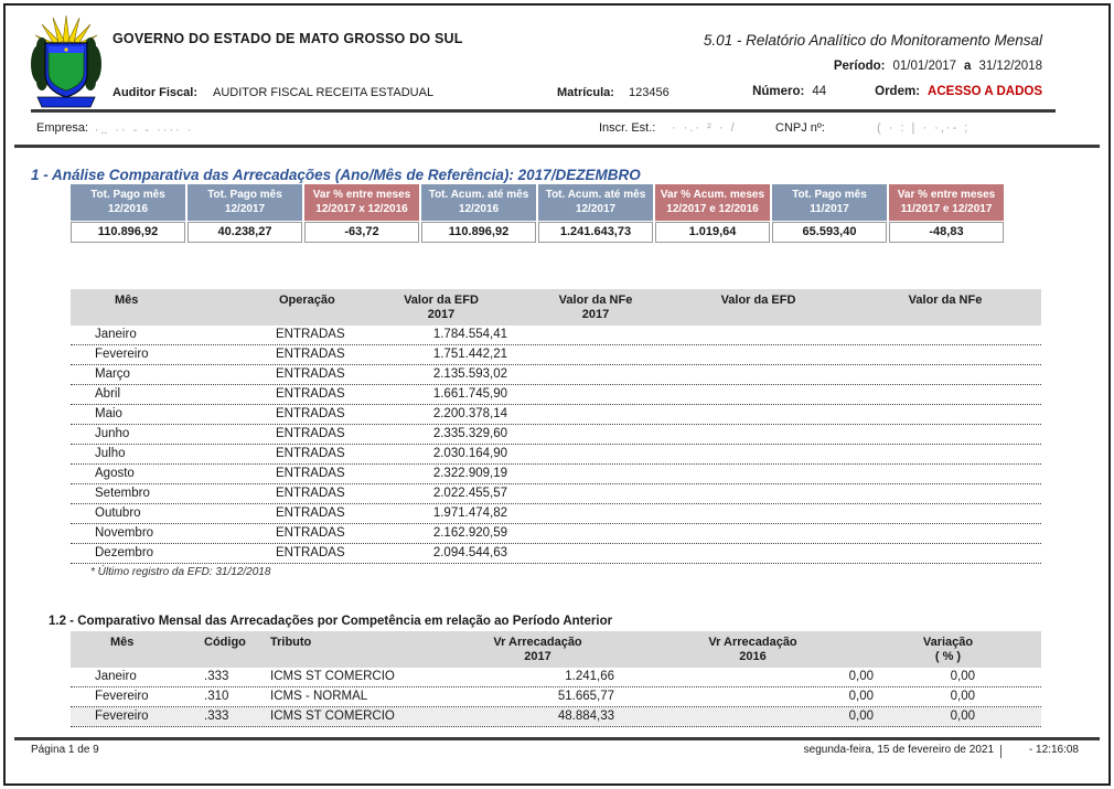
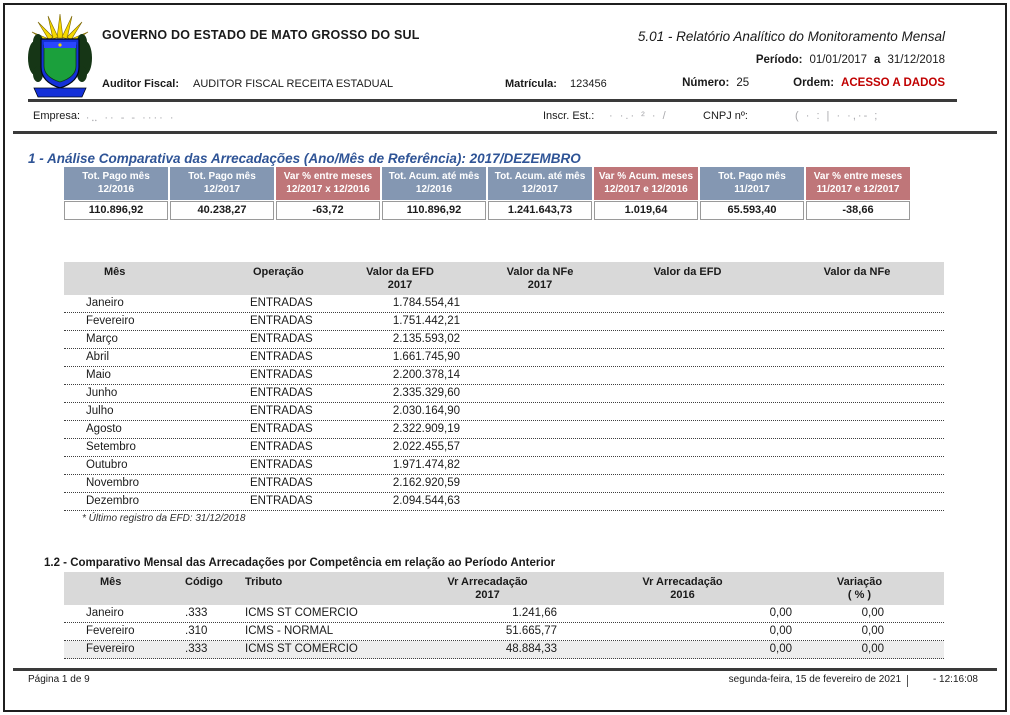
  GOVERNO DO ESTADO DE MATO GROSSO DO SUL
  Auditor Fiscal:
  AUDITOR FISCAL RECEITA ESTADUAL
  Matrícula:
  123456
  5.01 - Relatório Analítico do Monitoramento Mensal
  Período:
  01/01/2017
  a
  31/12/2018
  Número:
- 44
+ 25
  Ordem:
  ACESSO A DADOS
  Empresa:
  · ·‥ ·· ‐ ‐ ···· ·
  Inscr. Est.:
  · ·.· ² · /
  CNPJ nº:
  ( · : | · ·,·‐ ;
  1 - Análise Comparativa das Arrecadações (Ano/Mês de Referência): 2017/DEZEMBRO
  Tot. Pago mês
  12/2016
  Tot. Pago mês
  12/2017
  Var % entre meses
  12/2017 x 12/2016
  Tot. Acum. até mês
  12/2016
  Tot. Acum. até mês
  12/2017
  Var % Acum. meses
  12/2017 e 12/2016
  Tot. Pago mês
  11/2017
  Var % entre meses
  11/2017 e 12/2017
  110.896,92
  40.238,27
  -63,72
  110.896,92
  1.241.643,73
  1.019,64
  65.593,40
- -48,83
+ -38,66
  Mês
  Operação
  Valor da EFD
  2017
  Valor da NFe
  2017
  Valor da EFD
  Valor da NFe
  Janeiro
  ENTRADAS
  1.784.554,41
  Fevereiro
  ENTRADAS
  1.751.442,21
  Março
  ENTRADAS
  2.135.593,02
  Abril
  ENTRADAS
  1.661.745,90
  Maio
  ENTRADAS
  2.200.378,14
  Junho
  ENTRADAS
  2.335.329,60
  Julho
  ENTRADAS
  2.030.164,90
  Agosto
  ENTRADAS
  2.322.909,19
  Setembro
  ENTRADAS
  2.022.455,57
  Outubro
  ENTRADAS
  1.971.474,82
  Novembro
  ENTRADAS
  2.162.920,59
  Dezembro
  ENTRADAS
  2.094.544,63
  * Último registro da EFD: 31/12/2018
  1.2 - Comparativo Mensal das Arrecadações por Competência em relação ao Período Anterior
  Mês
  Código
  Tributo
  Vr Arrecadação
  2017
  Vr Arrecadação
  2016
  Variação
  ( % )
  Janeiro
  .333
  ICMS ST COMERCIO
  1.241,66
  0,00
  0,00
  Fevereiro
  .310
  ICMS - NORMAL
  51.665,77
  0,00
  0,00
  Fevereiro
  .333
  ICMS ST COMERCIO
  48.884,33
  0,00
  0,00
  Página 1 de 9
  segunda-feira, 15 de fevereiro de 2021
  - 12:16:08
